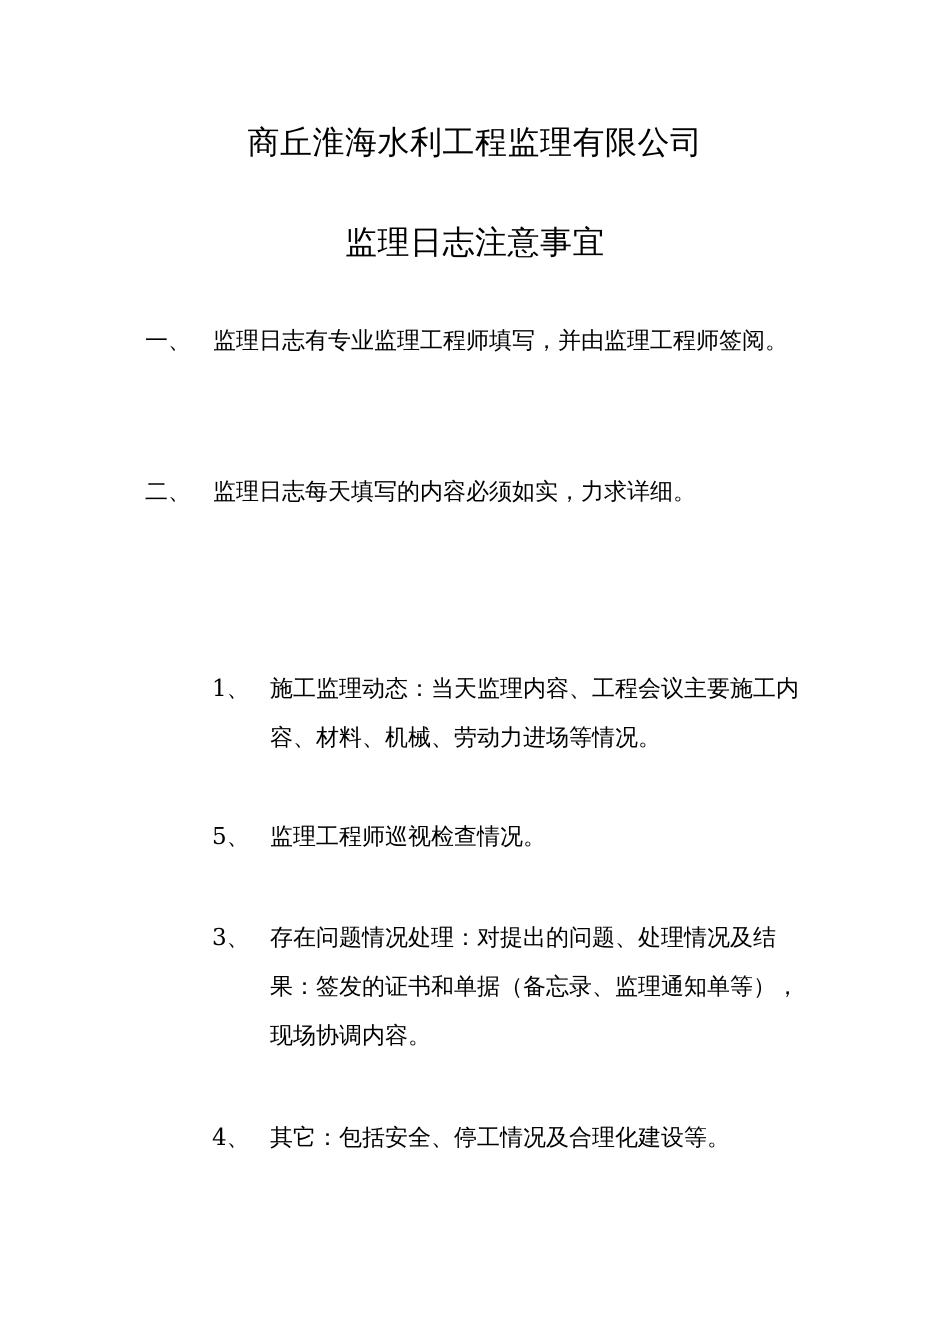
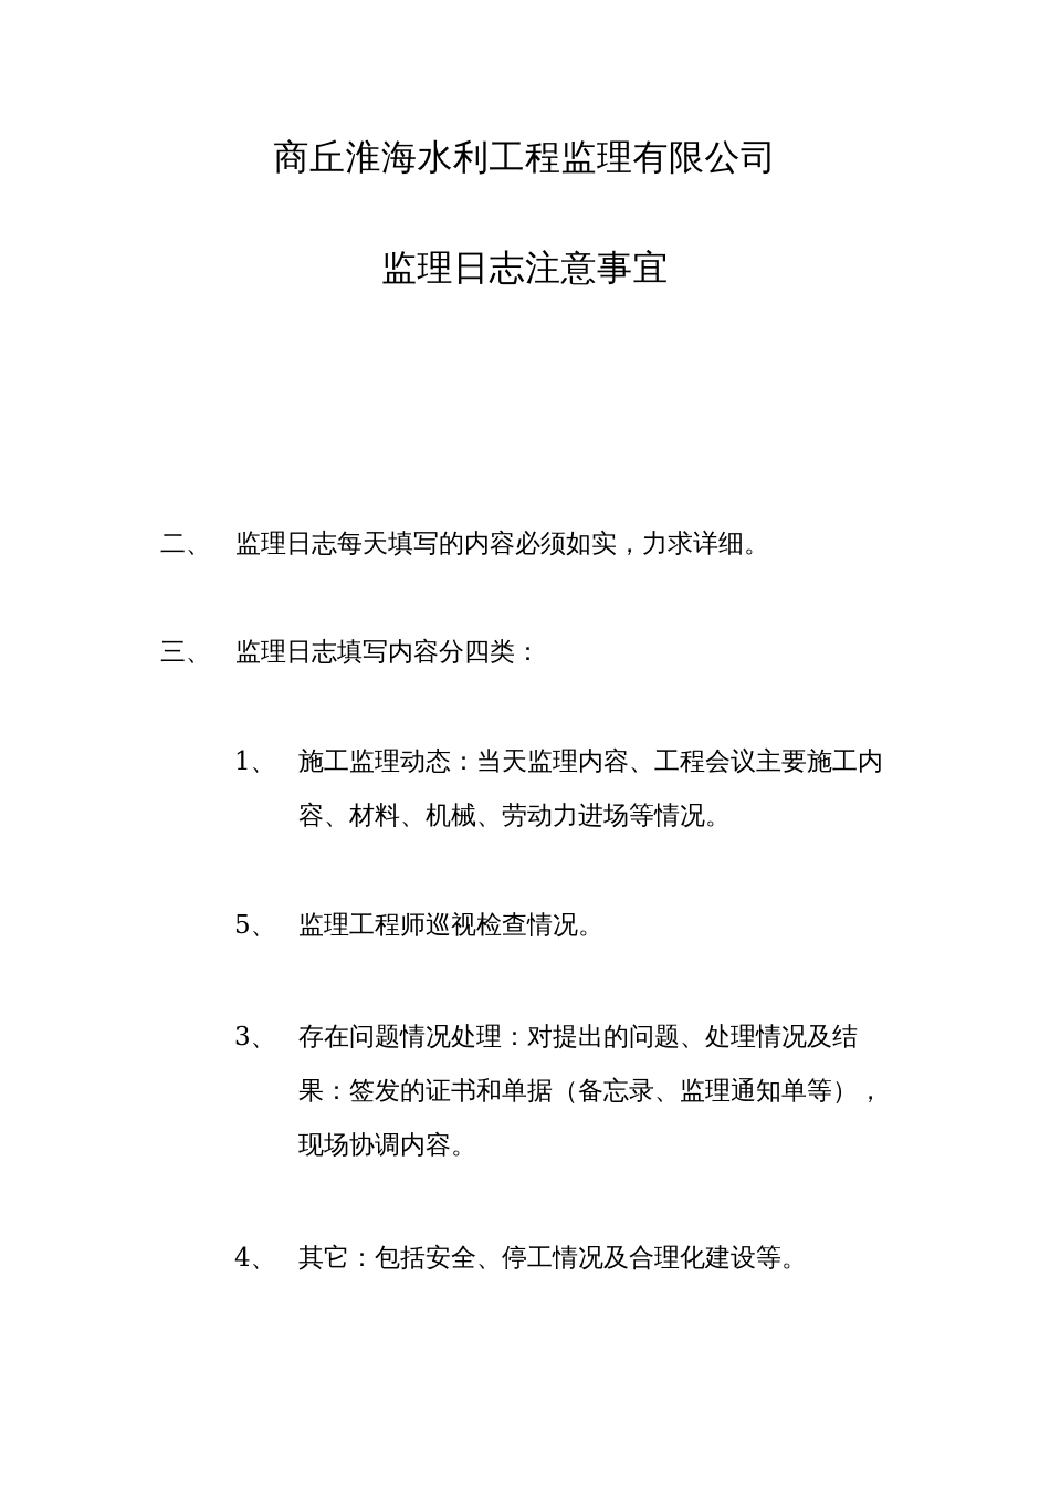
  商丘淮海水利工程监理有限公司
  监理日志注意事宜
- 一、
- 监理日志有专业监理工程师填写，并由监理工程师签阅。
  二、
  监理日志每天填写的内容必须如实，力求详细。
+ 三、
+ 监理日志填写内容分四类：
  1、
  施工监理动态：当天监理内容、工程会议主要施工内容、材料、机械、劳动力进场等情况。
  5、
  监理工程师巡视检查情况。
  3、
  存在问题情况处理：对提出的问题、处理情况及结果：签发的证书和单据（备忘录、监理通知单等），现场协调内容。
  4、
  其它：包括安全、停工情况及合理化建设等。
